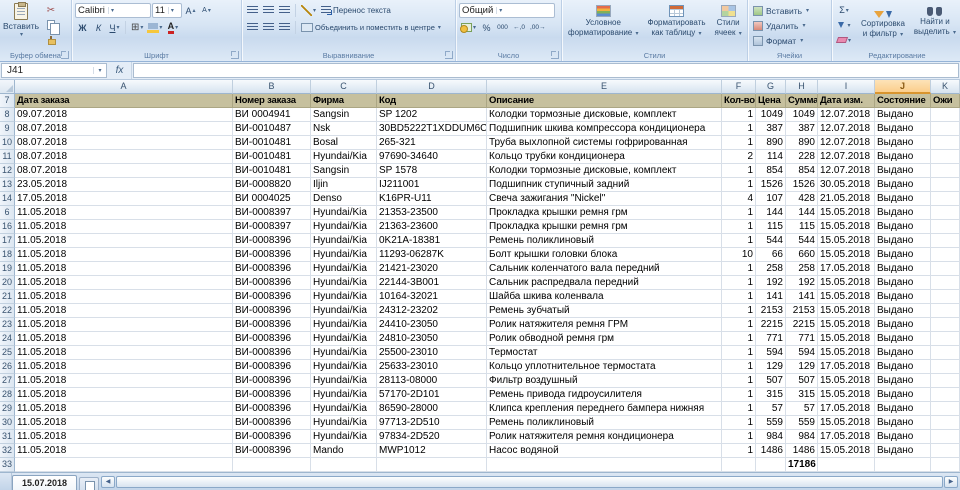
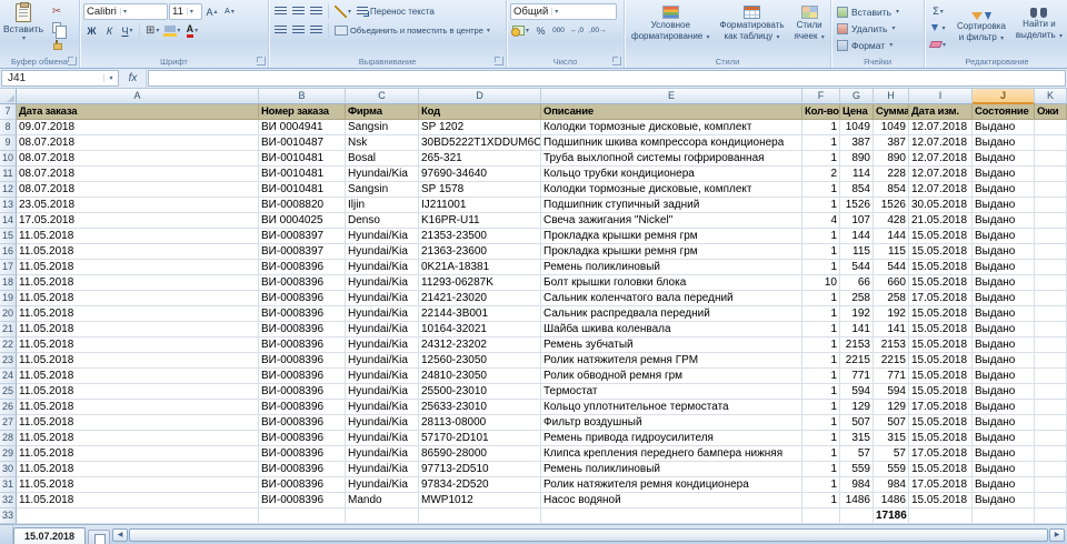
  Вставить
  ✂
  Буфер обмена
  Calibri
  11
  А
  Ж
  К
  Ч
  ⊞
  А
  Шрифт
  Перенос текста
  Объединить и поместить в центре
  Выравнивание
  Общий
  %
  Число
  Условное
  форматирование
  Форматировать
  как таблицу
  Стили
  ячеек
  Стили
  Вставить
  Удалить
  Формат
  Ячейки
  Σ
  Сортировка
  и фильтр
  Найти и
  выделить
  Редактирование
  J41
  fx
  A
  B
  C
  D
  E
  F
  G
  H
  I
  J
  K
  7
  Дата заказа
  Номер заказа
  Фирма
  Код
  Описание
  Кол-во
  Цена
  Сумма
  Дата изм.
  Состояние
  Ожи
  8
  09.07.2018
  ВИ 0004941
  Sangsin
  SP 1202
  Колодки тормозные дисковые, комплект
  1
  1049
  1049
  12.07.2018
  Выдано
  9
  08.07.2018
  ВИ-0010487
  Nsk
  30BD5222T1XDDUM6C
  Подшипник шкива компрессора кондиционера
  1
  387
  387
  12.07.2018
  Выдано
  10
  08.07.2018
  ВИ-0010481
  Bosal
  265-321
  Труба выхлопной системы гофрированная
  1
  890
  890
  12.07.2018
  Выдано
  11
  08.07.2018
  ВИ-0010481
  Hyundai/Kia
  97690-34640
  Кольцо трубки кондиционера
  2
  114
  228
  12.07.2018
  Выдано
  12
  08.07.2018
  ВИ-0010481
  Sangsin
  SP 1578
  Колодки тормозные дисковые, комплект
  1
  854
  854
  12.07.2018
  Выдано
  13
  23.05.2018
  ВИ-0008820
  Iljin
  IJ211001
  Подшипник ступичный задний
  1
  1526
  1526
  30.05.2018
  Выдано
  14
  17.05.2018
  ВИ 0004025
  Denso
  K16PR-U11
  Свеча зажигания "Nickel"
  4
  107
  428
  21.05.2018
  Выдано
- 6
+ 15
  11.05.2018
  ВИ-0008397
  Hyundai/Kia
  21353-23500
  Прокладка крышки ремня грм
  1
  144
  144
  15.05.2018
  Выдано
  16
  11.05.2018
  ВИ-0008397
  Hyundai/Kia
  21363-23600
  Прокладка крышки ремня грм
  1
  115
  115
  15.05.2018
  Выдано
  17
  11.05.2018
  ВИ-0008396
  Hyundai/Kia
  0K21A-18381
  Ремень поликлиновый
  1
  544
  544
  15.05.2018
  Выдано
  18
  11.05.2018
  ВИ-0008396
  Hyundai/Kia
  11293-06287K
  Болт крышки головки блока
  10
  66
  660
  15.05.2018
  Выдано
  19
  11.05.2018
  ВИ-0008396
  Hyundai/Kia
  21421-23020
  Сальник коленчатого вала передний
  1
  258
  258
  17.05.2018
  Выдано
  20
  11.05.2018
  ВИ-0008396
  Hyundai/Kia
  22144-3B001
  Сальник распредвала передний
  1
  192
  192
  15.05.2018
  Выдано
  21
  11.05.2018
  ВИ-0008396
  Hyundai/Kia
  10164-32021
  Шайба шкива коленвала
  1
  141
  141
  15.05.2018
  Выдано
  22
  11.05.2018
  ВИ-0008396
  Hyundai/Kia
  24312-23202
  Ремень зубчатый
  1
  2153
  2153
  15.05.2018
  Выдано
  23
  11.05.2018
  ВИ-0008396
  Hyundai/Kia
- 24410-23050
+ 12560-23050
  Ролик натяжителя ремня ГРМ
  1
  2215
  2215
  15.05.2018
  Выдано
  24
  11.05.2018
  ВИ-0008396
  Hyundai/Kia
  24810-23050
  Ролик обводной ремня грм
  1
  771
  771
  15.05.2018
  Выдано
  25
  11.05.2018
  ВИ-0008396
  Hyundai/Kia
  25500-23010
  Термостат
  1
  594
  594
  15.05.2018
  Выдано
  26
  11.05.2018
  ВИ-0008396
  Hyundai/Kia
  25633-23010
  Кольцо уплотнительное термостата
  1
  129
  129
  17.05.2018
  Выдано
  27
  11.05.2018
  ВИ-0008396
  Hyundai/Kia
  28113-08000
  Фильтр воздушный
  1
  507
  507
  15.05.2018
  Выдано
  28
  11.05.2018
  ВИ-0008396
  Hyundai/Kia
  57170-2D101
  Ремень привода гидроусилителя
  1
  315
  315
  15.05.2018
  Выдано
  29
  11.05.2018
  ВИ-0008396
  Hyundai/Kia
  86590-28000
  Клипса крепления переднего бампера нижняя
  1
  57
  57
  17.05.2018
  Выдано
  30
  11.05.2018
  ВИ-0008396
  Hyundai/Kia
  97713-2D510
  Ремень поликлиновый
  1
  559
  559
  15.05.2018
  Выдано
  31
  11.05.2018
  ВИ-0008396
  Hyundai/Kia
  97834-2D520
  Ролик натяжителя ремня кондиционера
  1
  984
  984
  17.05.2018
  Выдано
  32
  11.05.2018
  ВИ-0008396
  Mando
  MWP1012
  Насос водяной
  1
  1486
  1486
  15.05.2018
  Выдано
  33
  17186
  15.07.2018
